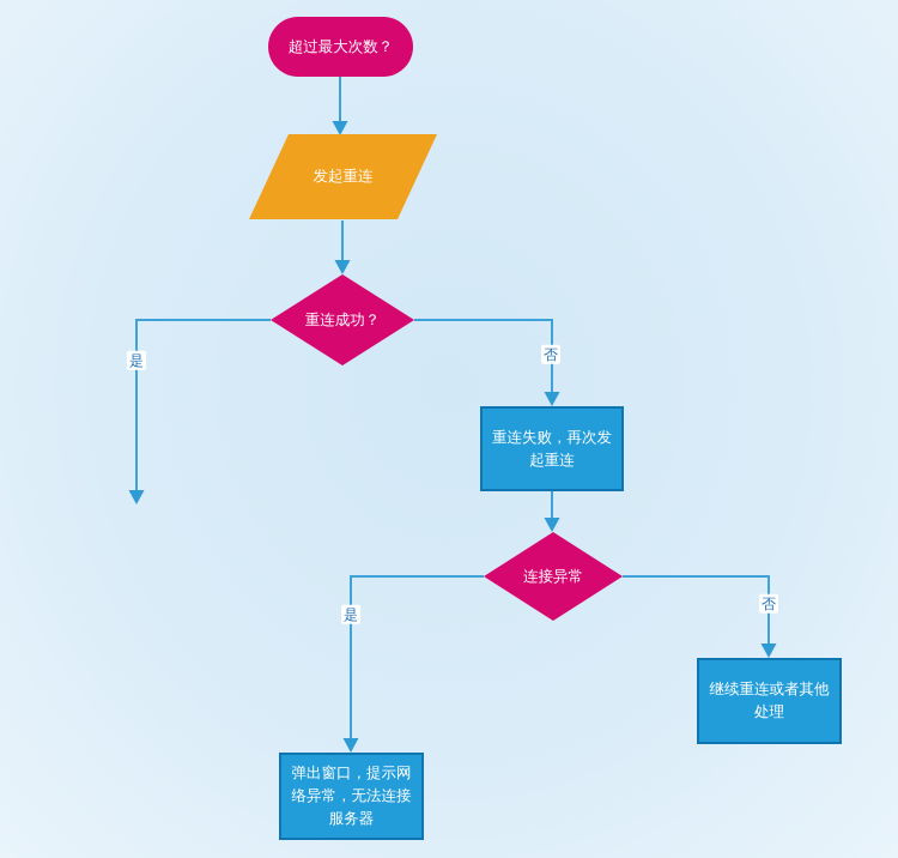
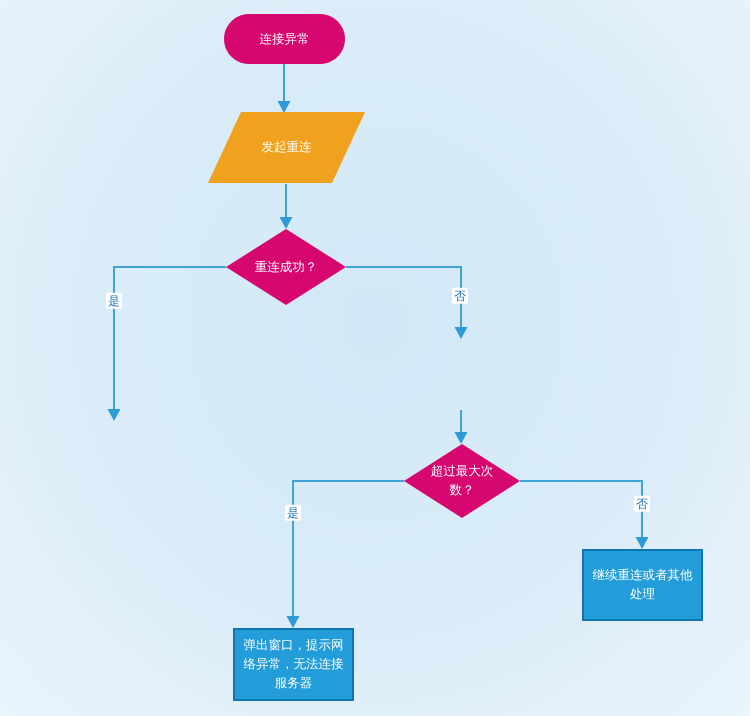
- 超过最大次数？
+ 连接异常
  发起重连
  重连成功？
- 重连失败，再次发起重连
- 连接异常
+ 超过最大次数？
  弹出窗口，提示网络异常，无法连接服务器
  继续重连或者其他处理
  是
  否
  是
  否
